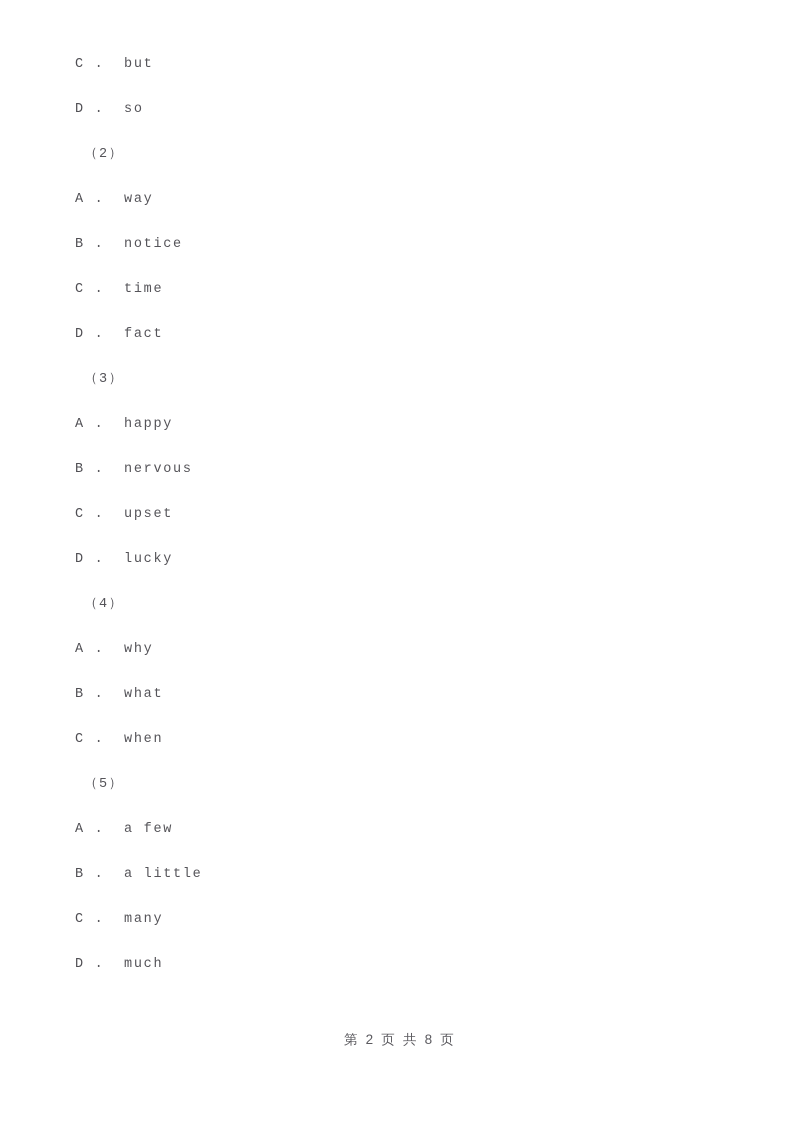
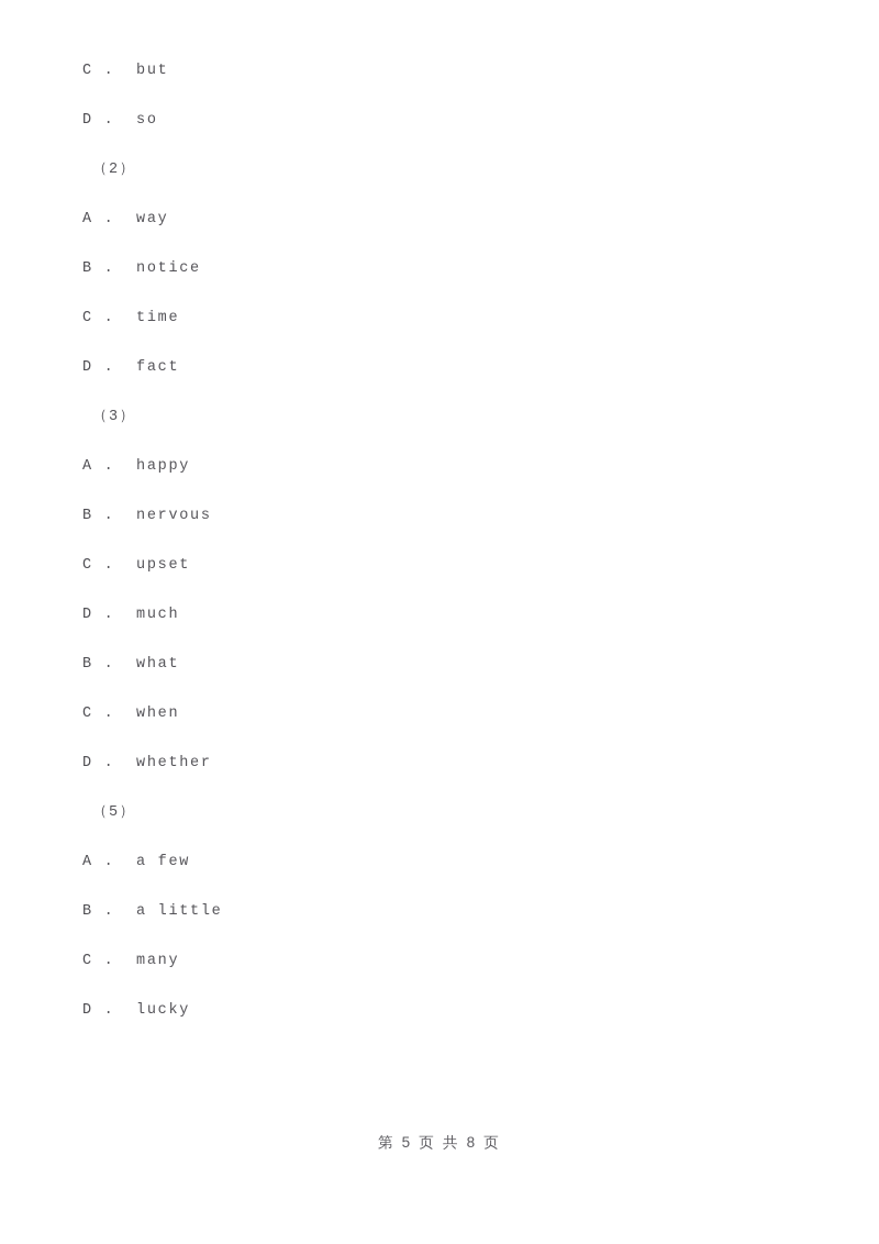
  C . but
  D . so
  （2）
  A . way
  B . notice
  C . time
  D . fact
  （3）
  A . happy
  B . nervous
  C . upset
- D . lucky
+ D . much
- （4）
- A . why
  B . what
  C . when
+ D . whether
  （5）
  A . a few
  B . a little
  C . many
- D . much
+ D . lucky
- 第 2 页 共 8 页
+ 第 5 页 共 8 页
